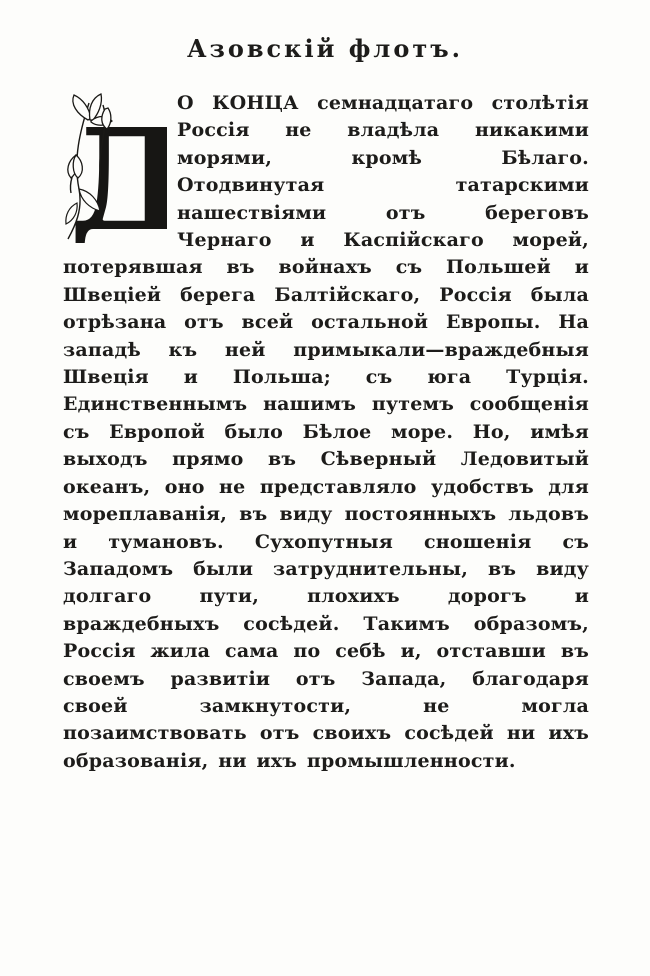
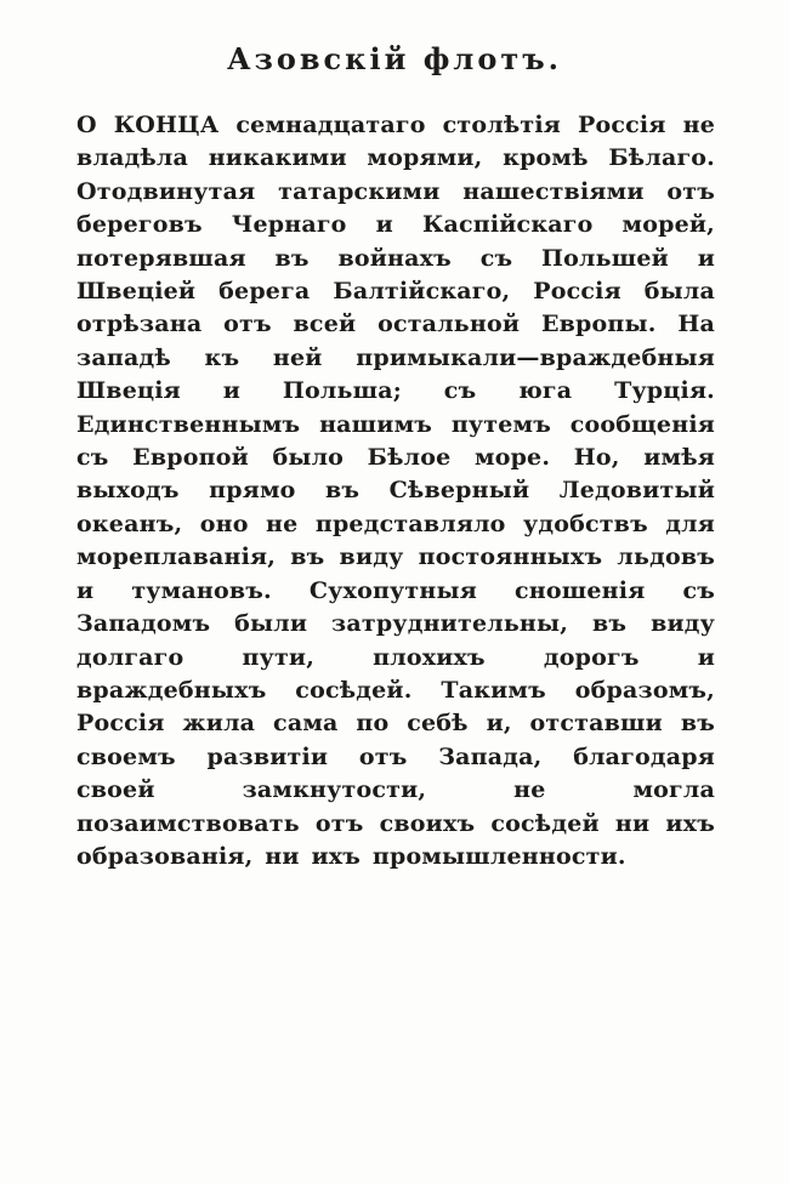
  Азовскій флотъ.
- Д
  О КОНЦА семнадцатаго столѣтія Россія не владѣла никакими морями, кромѣ Бѣлаго. Отодвинутая татарскими нашествіями отъ береговъ Чернаго и Каспійскаго морей, потерявшая въ войнахъ съ Польшей и Швеціей берега Балтійскаго, Россія была отрѣзана отъ всей остальной Европы. На западѣ къ ней примыкали—враждебныя Швеція и Польша; съ юга Турція. Единственнымъ нашимъ путемъ сообщенія съ Европой было Бѣлое море. Но, имѣя выходъ прямо въ Сѣверный Ледовитый океанъ, оно не представляло удобствъ для мореплаванія, въ виду постоянныхъ льдовъ и тумановъ. Сухопутныя сношенія съ Западомъ были затруднительны, въ виду долгаго пути, плохихъ дорогъ и враждебныхъ сосѣдей. Такимъ образомъ, Россія жила сама по себѣ и, отставши въ своемъ развитіи отъ Запада, благодаря своей замкнутости, не могла позаимствовать отъ своихъ сосѣдей ни ихъ образованія, ни ихъ промышленности.
